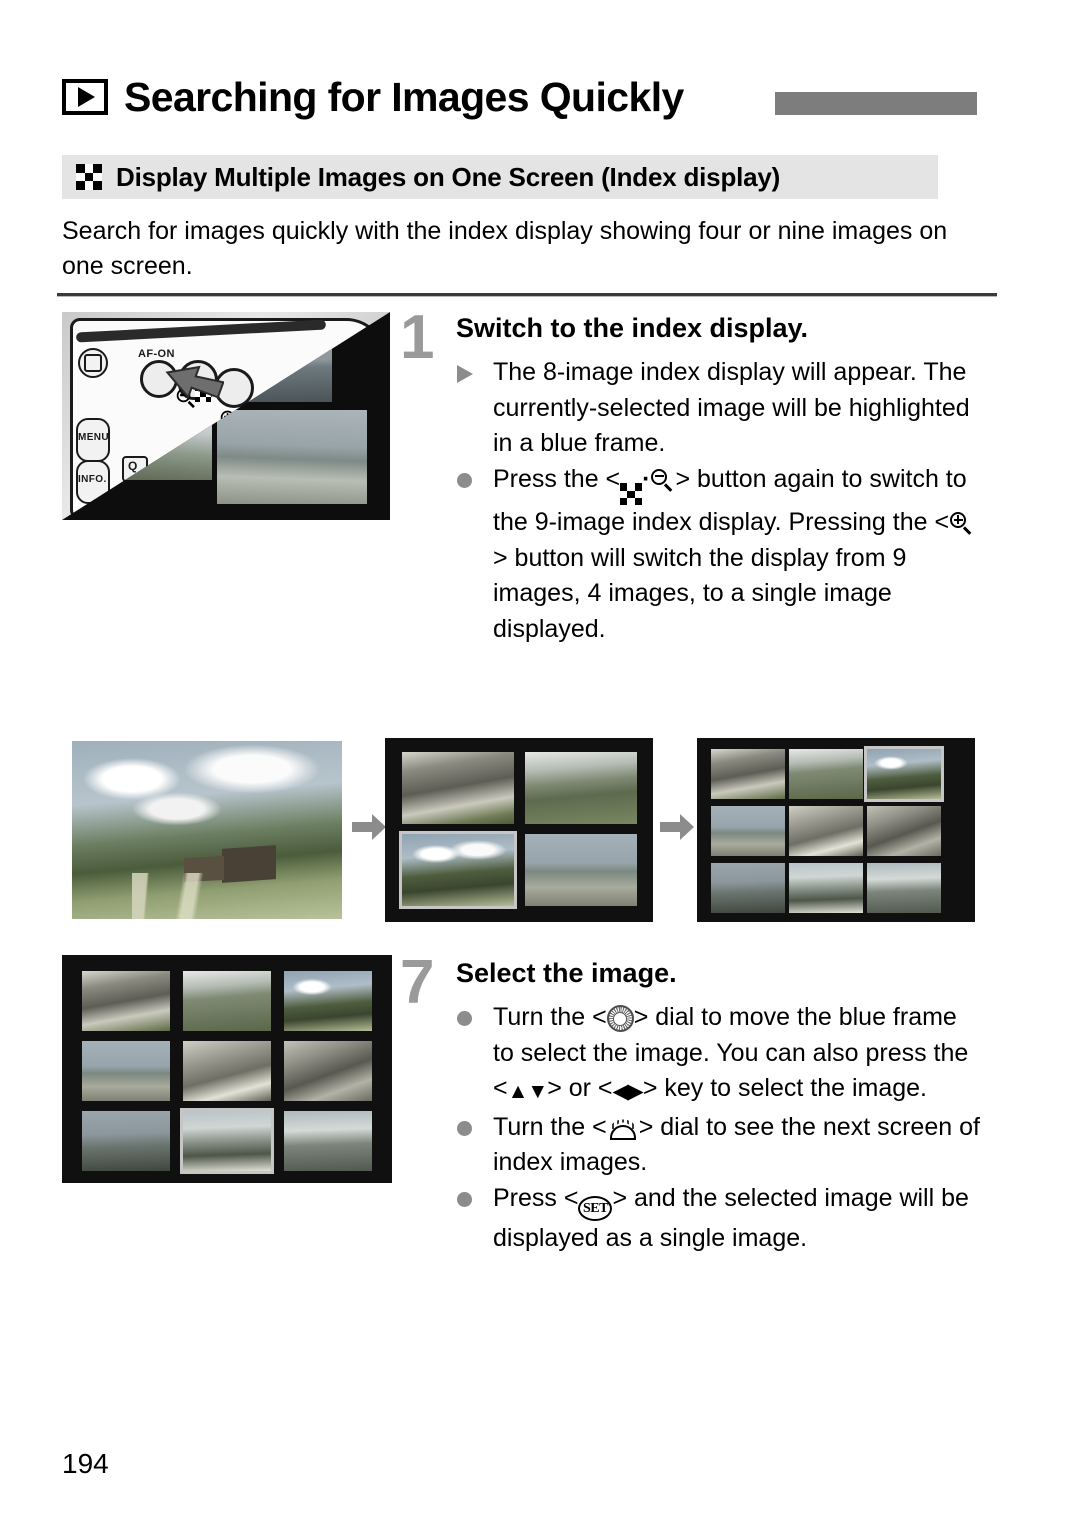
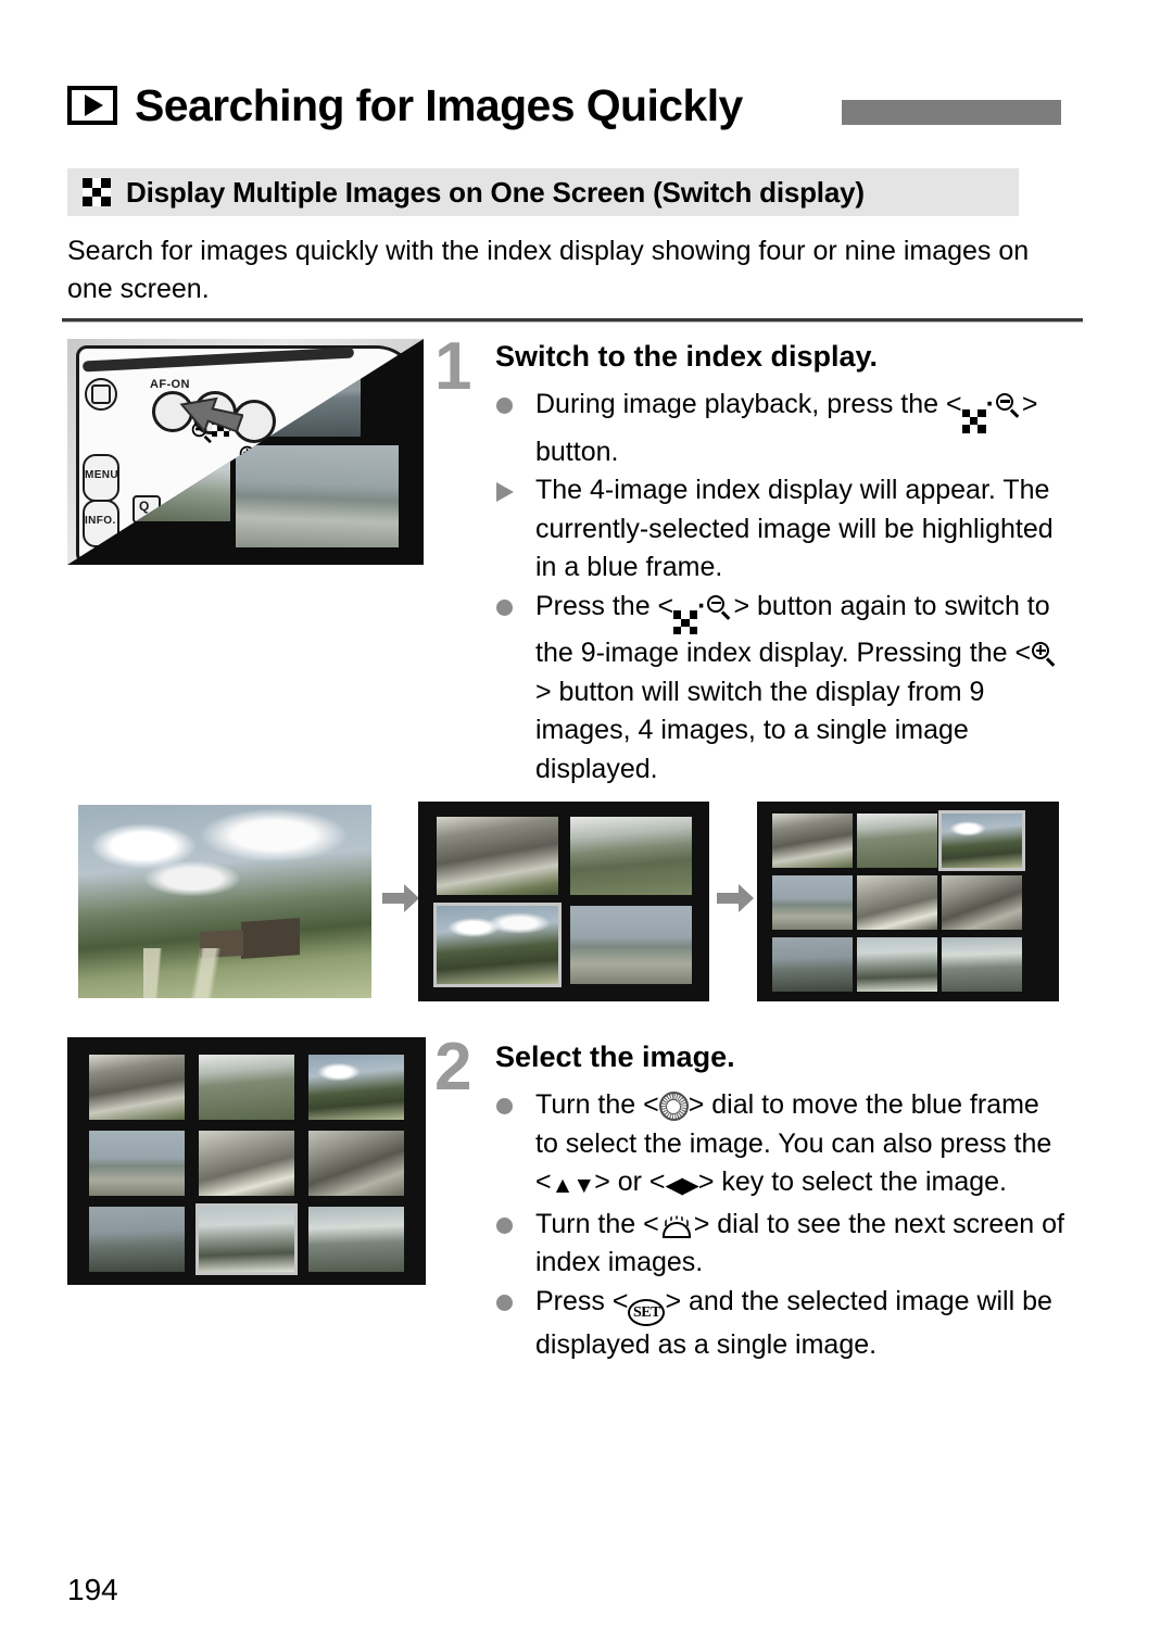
  Searching for Images Quickly
- Display Multiple Images on One Screen (Index display)
+ Display Multiple Images on One Screen (Switch display)
  Search for images quickly with the index display showing four or nine images on one screen.
  AF-ON
  MENU
  INFO.
  Q
  1
  Switch to the index display.
+ During image playback, press the < · > button.
- The 8-image index display will appear. The currently-selected image will be highlighted in a blue frame.
+ The 4-image index display will appear. The currently-selected image will be highlighted in a blue frame.
  Press the < · > button again to switch to the 9-image index display. Pressing the <> button will switch the display from 9 images, 4 images, to a single image displayed.
- 7
+ 2
  Select the image.
  Turn the < > dial to move the blue frame to select the image. You can also press the <▲▼> or <◀▶> key to select the image.
  Turn the < > dial to see the next screen of index images.
  Press < SET> and the selected image will be displayed as a single image.
  194
